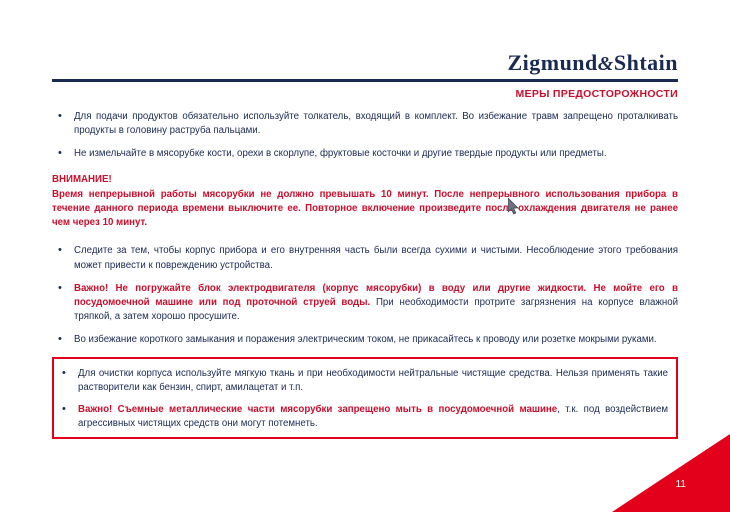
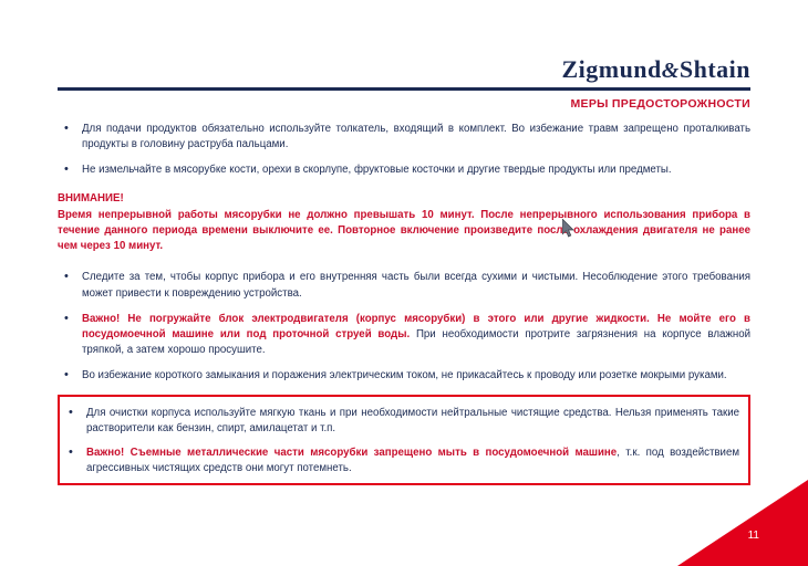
  Zigmund&Shtain
  МЕРЫ ПРЕДОСТОРОЖНОСТИ
  Для подачи продуктов обязательно используйте толкатель, входящий в комплект. Во избежание травм запрещено проталкивать продукты в головину раструба пальцами.
  Не измельчайте в мясорубке кости, орехи в скорлупе, фруктовые косточки и другие твердые продукты или предметы.
  ВНИМАНИЕ!
  Время непрерывной работы мясорубки не должно превышать 10 минут. После непрерывного использования прибора в течение данного периода времени выключите ее. Повторное включение произведите посл охлаждения двигателя не ранее чем через 10 минут.
  Следите за тем, чтобы корпус прибора и его внутренняя часть были всегда сухими и чистыми. Несоблюдение этого требования может привести к повреждению устройства.
- Важно! Не погружайте блок электродвигателя (корпус мясорубки) в воду или другие жидкости. Не мойте его в посудомоечной машине или под проточной струей воды. При необходимости протрите загрязнения на корпусе влажной тряпкой, а затем хорошо просушите.
+ Важно! Не погружайте блок электродвигателя (корпус мясорубки) в этого или другие жидкости. Не мойте его в посудомоечной машине или под проточной струей воды. При необходимости протрите загрязнения на корпусе влажной тряпкой, а затем хорошо просушите.
  Во избежание короткого замыкания и поражения электрическим током, не прикасайтесь к проводу или розетке мокрыми руками.
  Для очистки корпуса используйте мягкую ткань и при необходимости нейтральные чистящие средства. Нельзя применять такие растворители как бензин, спирт, амилацетат и т.п.
  Важно! Съемные металлические части мясорубки запрещено мыть в посудомоечной машине, т.к. под воздействием агрессивных чистящих средств они могут потемнеть.
  11
